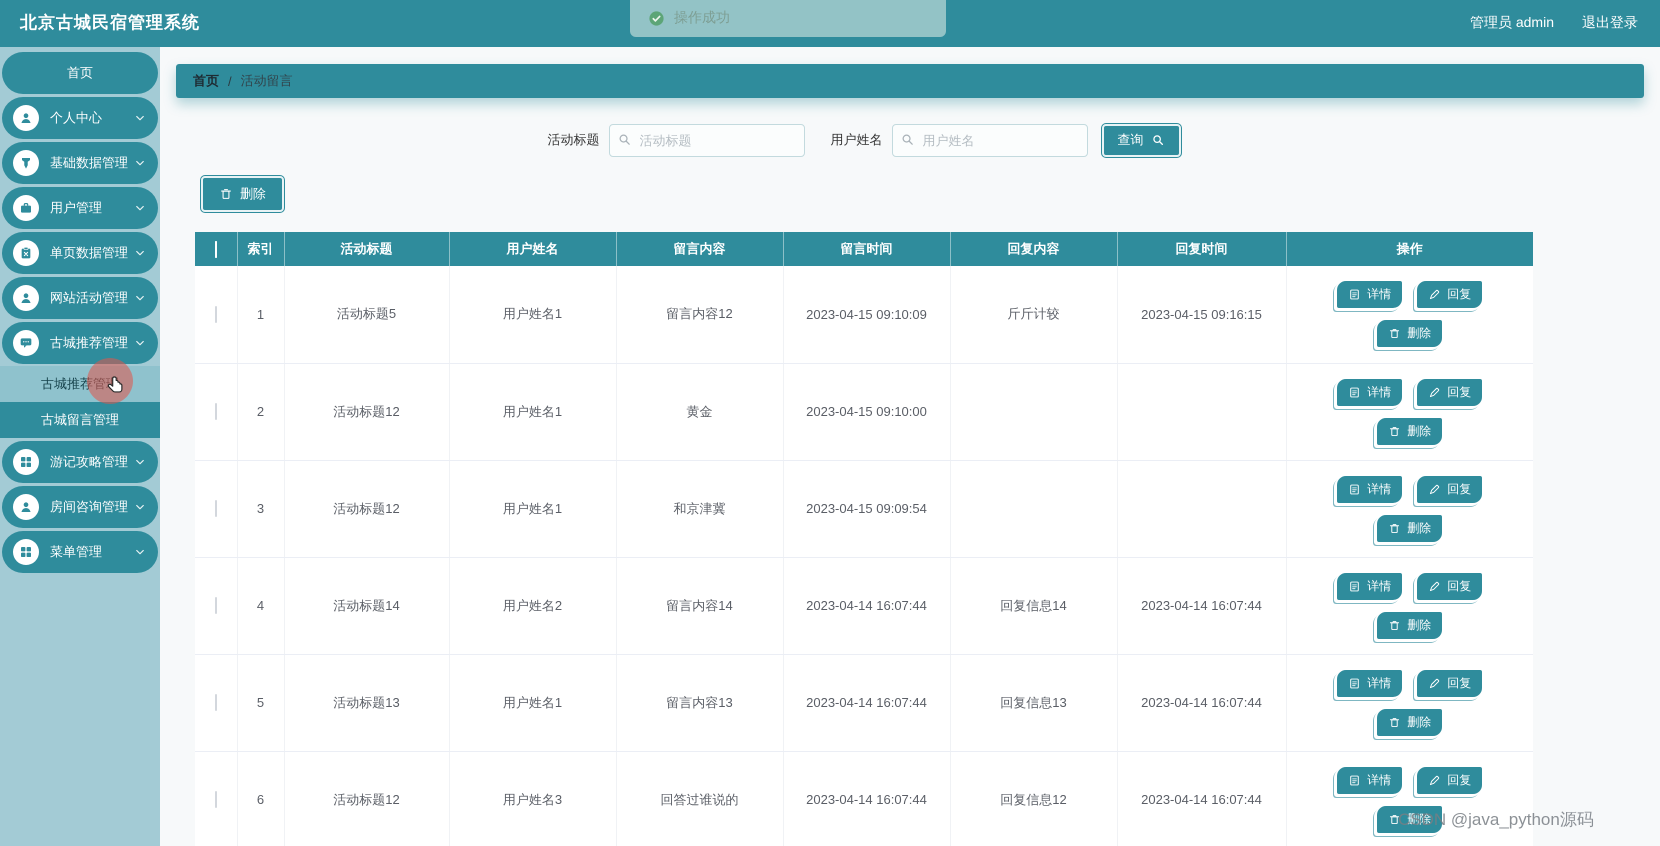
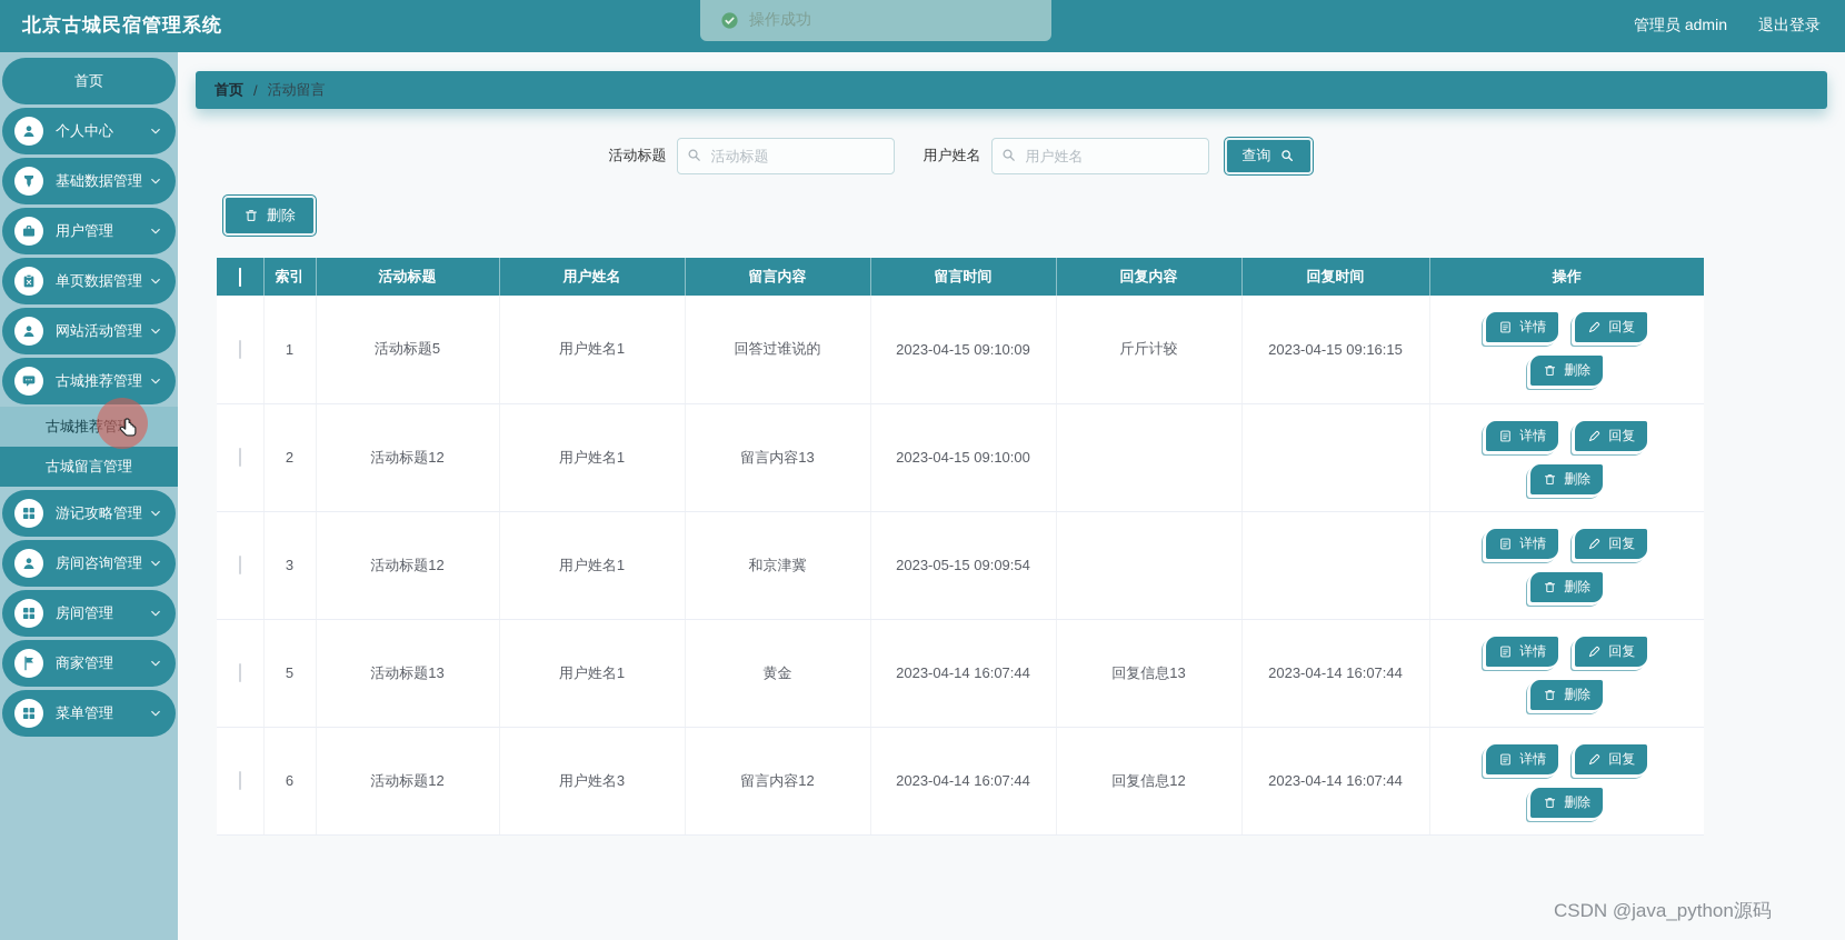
  北京古城民宿管理系统
  管理员 admin
  退出登录
  操作成功
  首页
  个人中心
  基础数据管理
  用户管理
  单页数据管理
  网站活动管理
  古城推荐管理
  古城推荐管
  古城留言管理
  游记攻略管理
  房间咨询管理
+ 房间管理
+ 商家管理
  菜单管理
  首页
  /
  活动留言
  活动标题
  活动标题
  用户姓名
  用户姓名
  查询
  删除
  	索引	活动标题	用户姓名	留言内容	留言时间	回复内容	回复时间	操作
- 	1	活动标题5	用户姓名1	留言内容12	2023-04-15 09:10:09	斤斤计较	2023-04-15 09:16:15	详情 回复 删除
+ 	1	活动标题5	用户姓名1	回答过谁说的	2023-04-15 09:10:09	斤斤计较	2023-04-15 09:16:15	详情 回复 删除
- 	2	活动标题12	用户姓名1	黄金	2023-04-15 09:10:00			详情 回复 删除
+ 	2	活动标题12	用户姓名1	留言内容13	2023-04-15 09:10:00			详情 回复 删除
- 	3	活动标题12	用户姓名1	和京津冀	2023-04-15 09:09:54			详情 回复 删除
+ 	3	活动标题12	用户姓名1	和京津冀	2023-05-15 09:09:54			详情 回复 删除
- 	4	活动标题14	用户姓名2	留言内容14	2023-04-14 16:07:44	回复信息14	2023-04-14 16:07:44	详情 回复 删除
- 	5	活动标题13	用户姓名1	留言内容13	2023-04-14 16:07:44	回复信息13	2023-04-14 16:07:44	详情 回复 删除
+ 	5	活动标题13	用户姓名1	黄金	2023-04-14 16:07:44	回复信息13	2023-04-14 16:07:44	详情 回复 删除
- 	6	活动标题12	用户姓名3	回答过谁说的	2023-04-14 16:07:44	回复信息12	2023-04-14 16:07:44	详情 回复 删除
+ 	6	活动标题12	用户姓名3	留言内容12	2023-04-14 16:07:44	回复信息12	2023-04-14 16:07:44	详情 回复 删除
  CSDN @java_python源码
